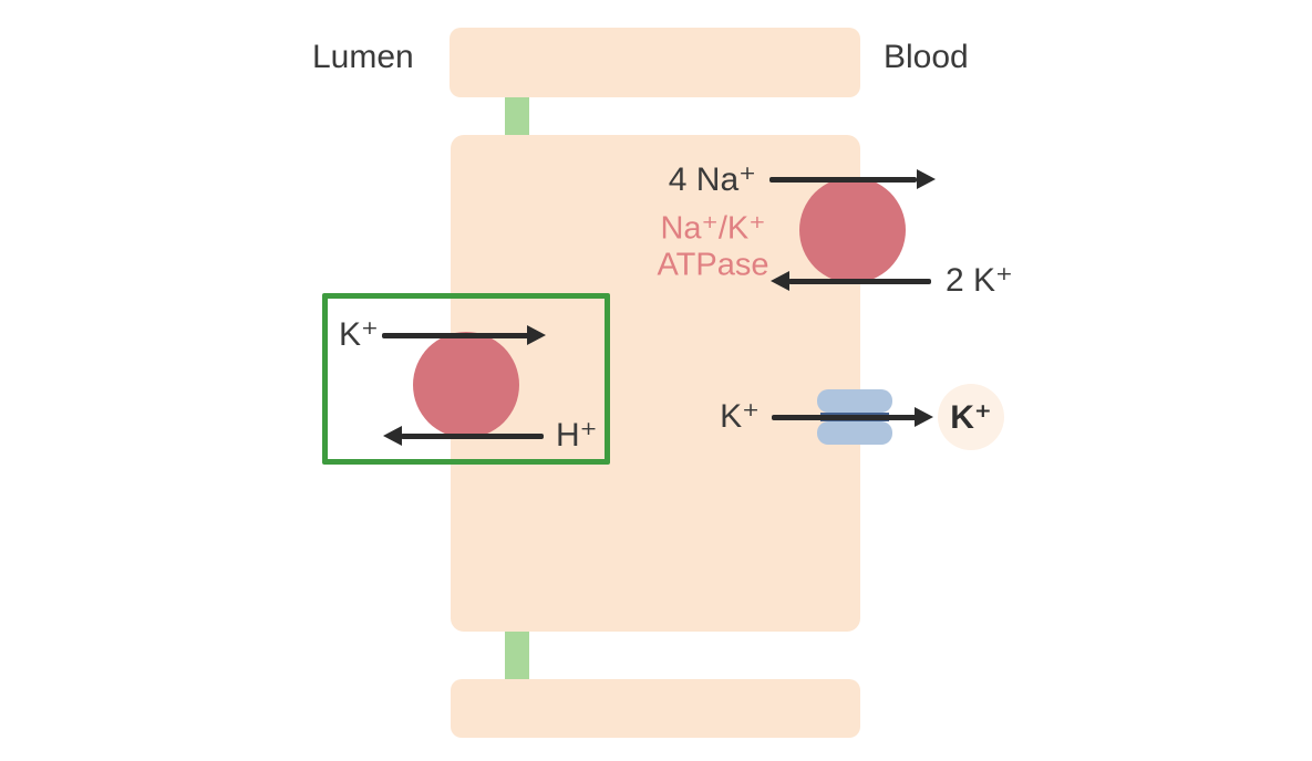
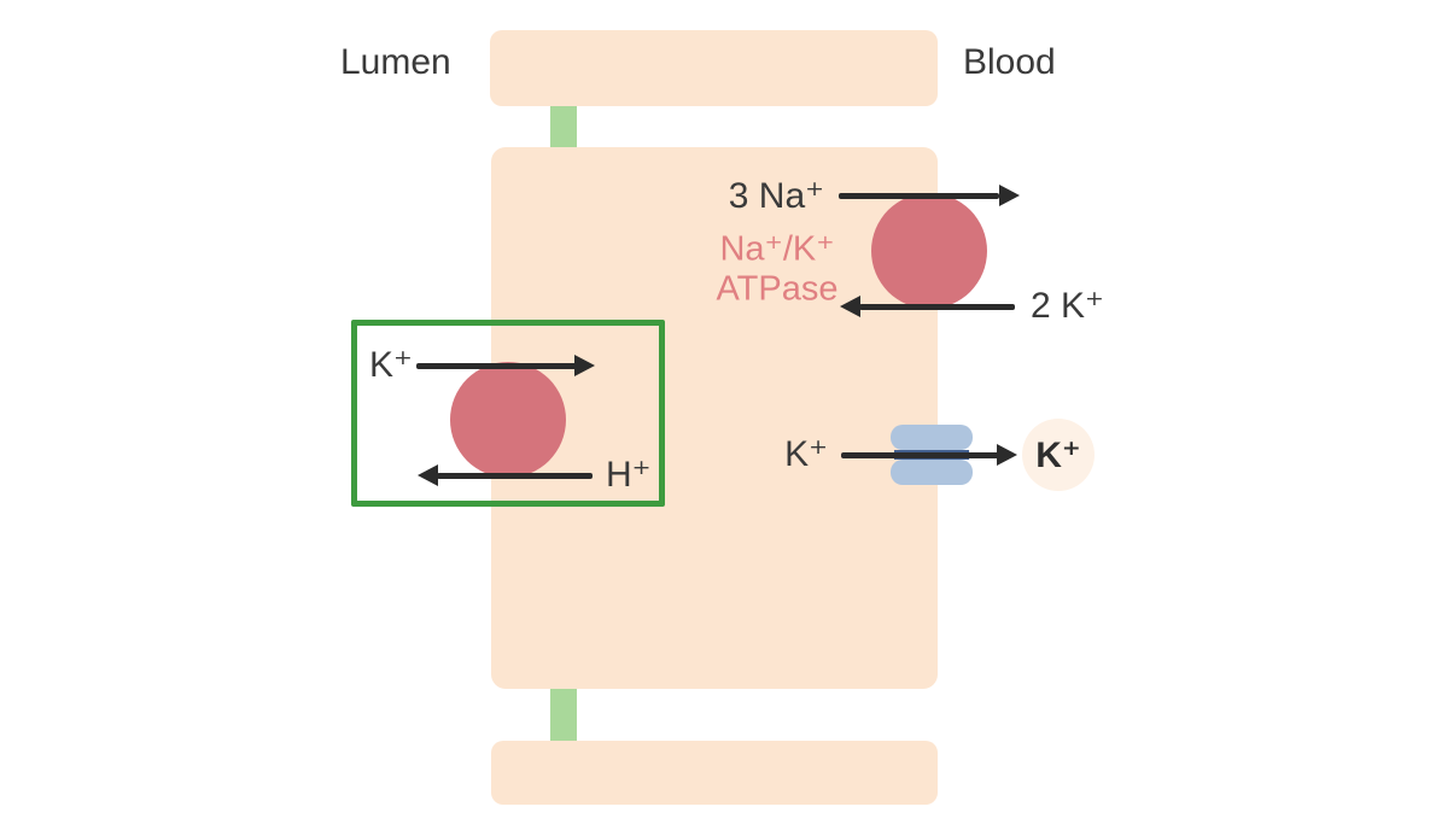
  Lumen
  Blood
- 4 Na⁺
+ 3 Na⁺
  Na⁺/K⁺
  ATPase
  2 K⁺
  K⁺
  H⁺
  K⁺
  K⁺
